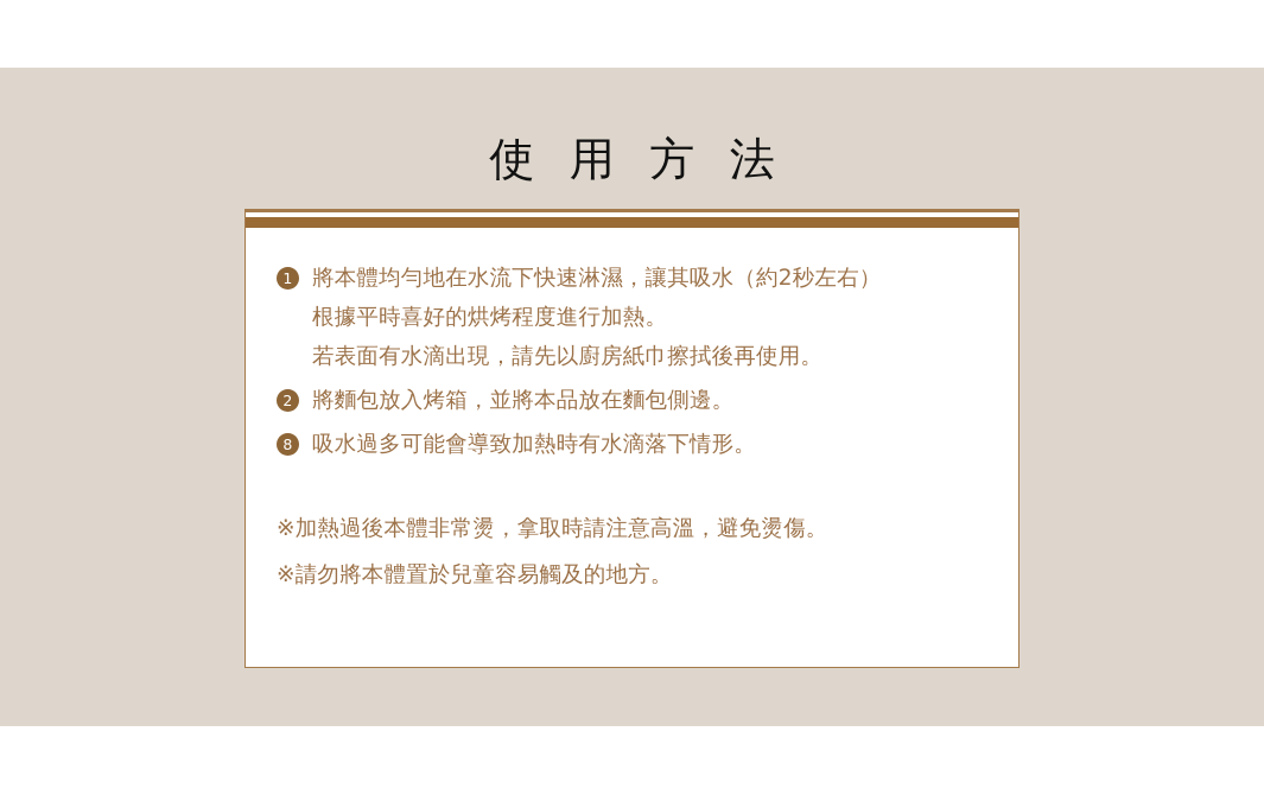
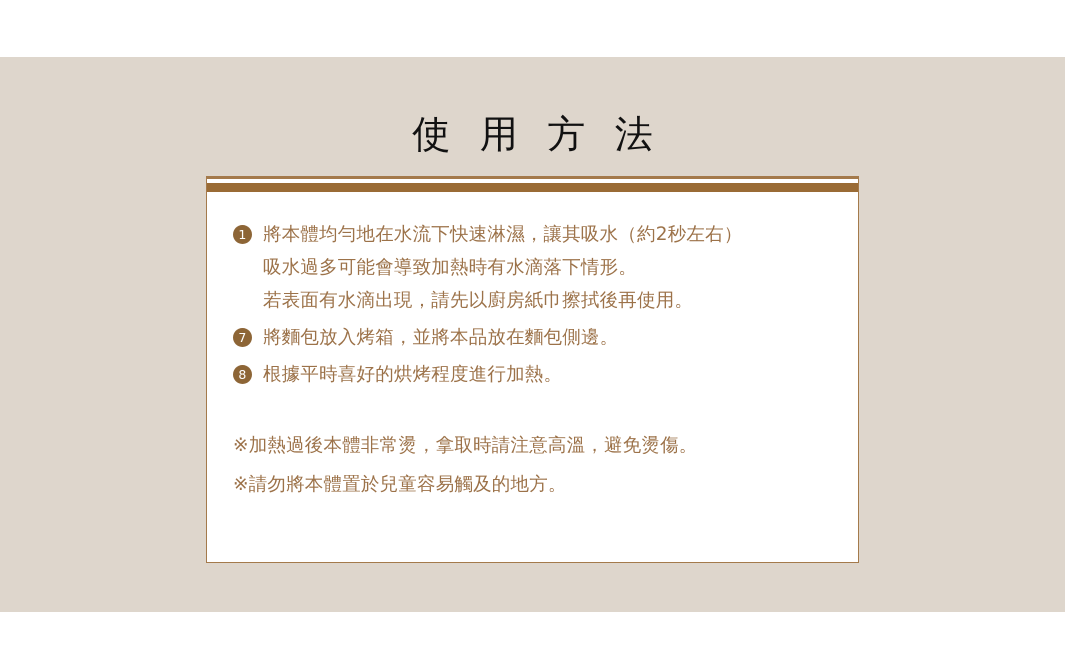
  使 用 方 法
  1
  將本體均勻地在水流下快速淋濕，讓其吸水（約2秒左右）
- 根據平時喜好的烘烤程度進行加熱。
+ 吸水過多可能會導致加熱時有水滴落下情形。
  若表面有水滴出現，請先以廚房紙巾擦拭後再使用。
- 2
+ 7
  將麵包放入烤箱，並將本品放在麵包側邊。
  8
- 吸水過多可能會導致加熱時有水滴落下情形。
+ 根據平時喜好的烘烤程度進行加熱。
  ※加熱過後本體非常燙，拿取時請注意高溫，避免燙傷。
  ※請勿將本體置於兒童容易觸及的地方。
